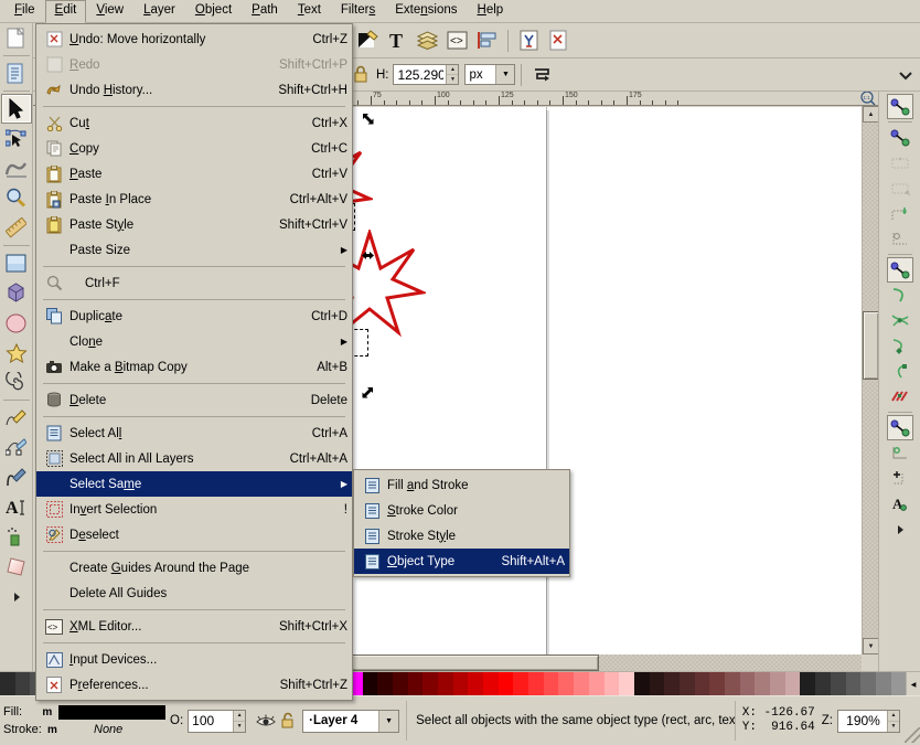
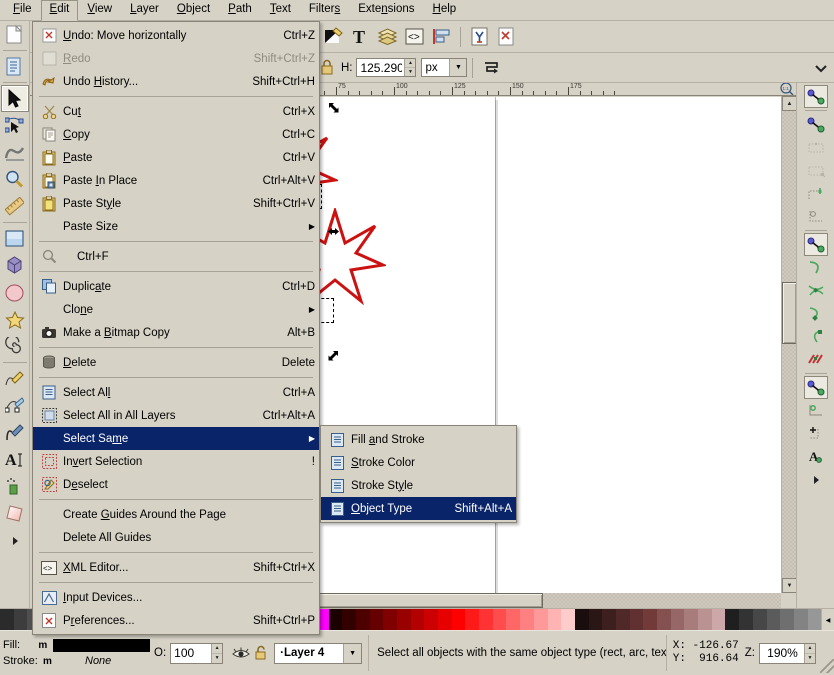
  File
  Edit
  View
  Layer
  Object
  Path
  Text
  Filters
  Extensions
  Help
  A
  T
  <>
  H:
  125.290
  px
  A
  Fill:
  m
  Stroke:
  m
  None
  O:
  100
  ·Layer 4
  Select all objects with the same object type (rect, arc, tex
  X: -126.67
  Y: 916.64
  Z:
  190%
  Undo: Move horizontally
  Ctrl+Z
  Redo
- Shift+Ctrl+P
+ Shift+Ctrl+Z
  Undo History...
  Shift+Ctrl+H
  Cut
  Ctrl+X
  Copy
  Ctrl+C
  Paste
  Ctrl+V
  Paste In Place
  Ctrl+Alt+V
  Paste Style
  Shift+Ctrl+V
  Paste Size
  ▶
  Ctrl+F
  Duplicate
  Ctrl+D
  Clone
  ▶
  Make a Bitmap Copy
  Alt+B
  Delete
  Delete
  Select All
  Ctrl+A
  Select All in All Layers
  Ctrl+Alt+A
  Select Same
  ▶
  Invert Selection
  !
  Deselect
  Create Guides Around the Page
  Delete All Guides
  <>
  XML Editor...
  Shift+Ctrl+X
  Input Devices...
  Preferences...
- Shift+Ctrl+Z
+ Shift+Ctrl+P
  Fill and Stroke
  Stroke Color
  Stroke Style
  Object Type
  Shift+Alt+A
